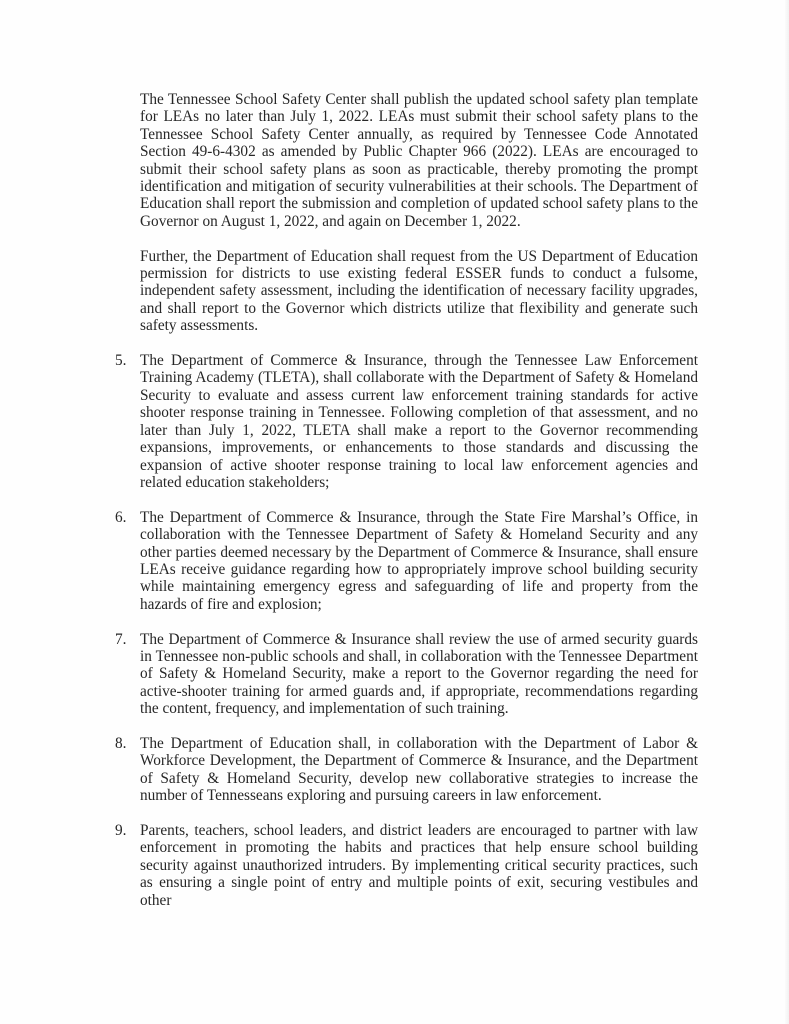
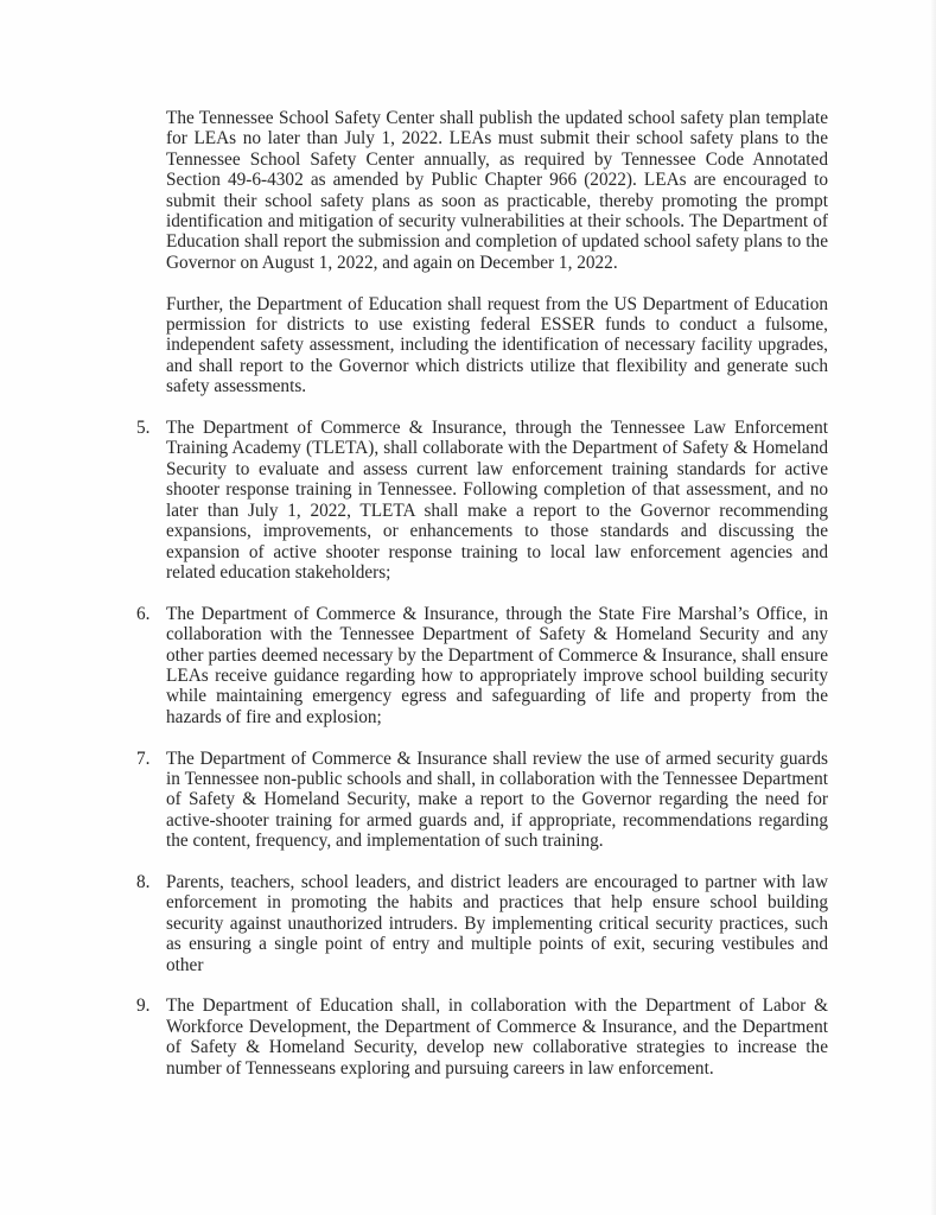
  The Tennessee School Safety Center shall publish the updated school safety plan template for LEAs no later than July 1, 2022. LEAs must submit their school safety plans to the Tennessee School Safety Center annually, as required by Tennessee Code Annotated Section 49-6-4302 as amended by Public Chapter 966 (2022). LEAs are encouraged to submit their school safety plans as soon as practicable, thereby promoting the prompt identification and mitigation of security vulnerabilities at their schools. The Department of Education shall report the submission and completion of updated school safety plans to the Governor on August 1, 2022, and again on December 1, 2022.
  Further, the Department of Education shall request from the US Department of Education permission for districts to use existing federal ESSER funds to conduct a fulsome, independent safety assessment, including the identification of necessary facility upgrades, and shall report to the Governor which districts utilize that flexibility and generate such safety assessments.
  5.
  The Department of Commerce & Insurance, through the Tennessee Law Enforcement Training Academy (TLETA), shall collaborate with the Department of Safety & Homeland Security to evaluate and assess current law enforcement training standards for active shooter response training in Tennessee. Following completion of that assessment, and no later than July 1, 2022, TLETA shall make a report to the Governor recommending expansions, improvements, or enhancements to those standards and discussing the expansion of active shooter response training to local law enforcement agencies and related education stakeholders;
  6.
  The Department of Commerce & Insurance, through the State Fire Marshal’s Office, in collaboration with the Tennessee Department of Safety & Homeland Security and any other parties deemed necessary by the Department of Commerce & Insurance, shall ensure LEAs receive guidance regarding how to appropriately improve school building security while maintaining emergency egress and safeguarding of life and property from the hazards of fire and explosion;
  7.
  The Department of Commerce & Insurance shall review the use of armed security guards in Tennessee non-public schools and shall, in collaboration with the Tennessee Department of Safety & Homeland Security, make a report to the Governor regarding the need for active-shooter training for armed guards and, if appropriate, recommendations regarding the content, frequency, and implementation of such training.
  8.
- The Department of Education shall, in collaboration with the Department of Labor & Workforce Development, the Department of Commerce & Insurance, and the Department of Safety & Homeland Security, develop new collaborative strategies to increase the number of Tennesseans exploring and pursuing careers in law enforcement.
+ Parents, teachers, school leaders, and district leaders are encouraged to partner with law enforcement in promoting the habits and practices that help ensure school building security against unauthorized intruders. By implementing critical security practices, such as ensuring a single point of entry and multiple points of exit, securing vestibules and other
  9.
- Parents, teachers, school leaders, and district leaders are encouraged to partner with law enforcement in promoting the habits and practices that help ensure school building security against unauthorized intruders. By implementing critical security practices, such as ensuring a single point of entry and multiple points of exit, securing vestibules and other
+ The Department of Education shall, in collaboration with the Department of Labor & Workforce Development, the Department of Commerce & Insurance, and the Department of Safety & Homeland Security, develop new collaborative strategies to increase the number of Tennesseans exploring and pursuing careers in law enforcement.
